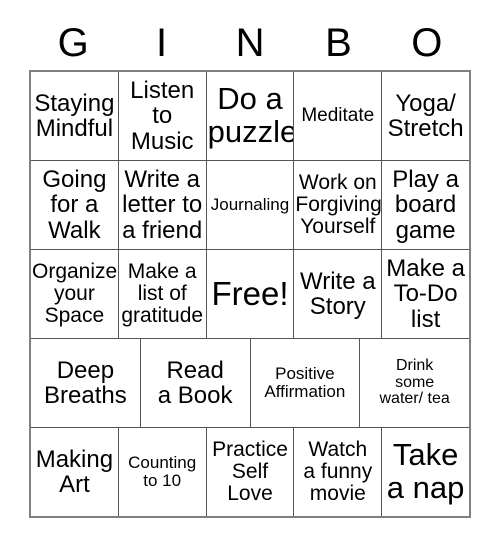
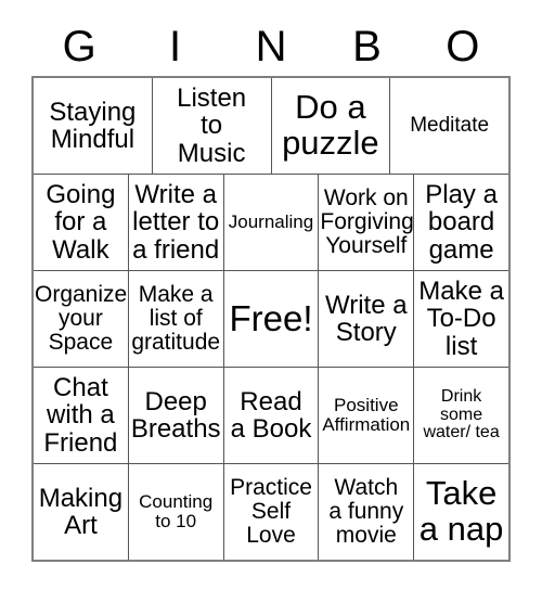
  G
  I
  N
  B
  O
  Staying
  Mindful
  Listen
  to
  Music
  Do a
  puzzle
  Meditate
- Yoga/
- Stretch
  Going
  for a
  Walk
  Write a
  letter to
  a friend
  Journaling
  Work on
  Forgiving
  Yourself
  Play a
  board
  game
  Organize
  your
  Space
  Make a
  list of
  gratitude
  Free!
  Write a
  Story
  Make a
  To-Do
  list
+ Chat
+ with a
+ Friend
  Deep
  Breaths
  Read
  a Book
  Positive
  Affirmation
  Drink
  some
  water/ tea
  Making
  Art
  Counting
  to 10
  Practice
  Self
  Love
  Watch
  a funny
  movie
  Take
  a nap
